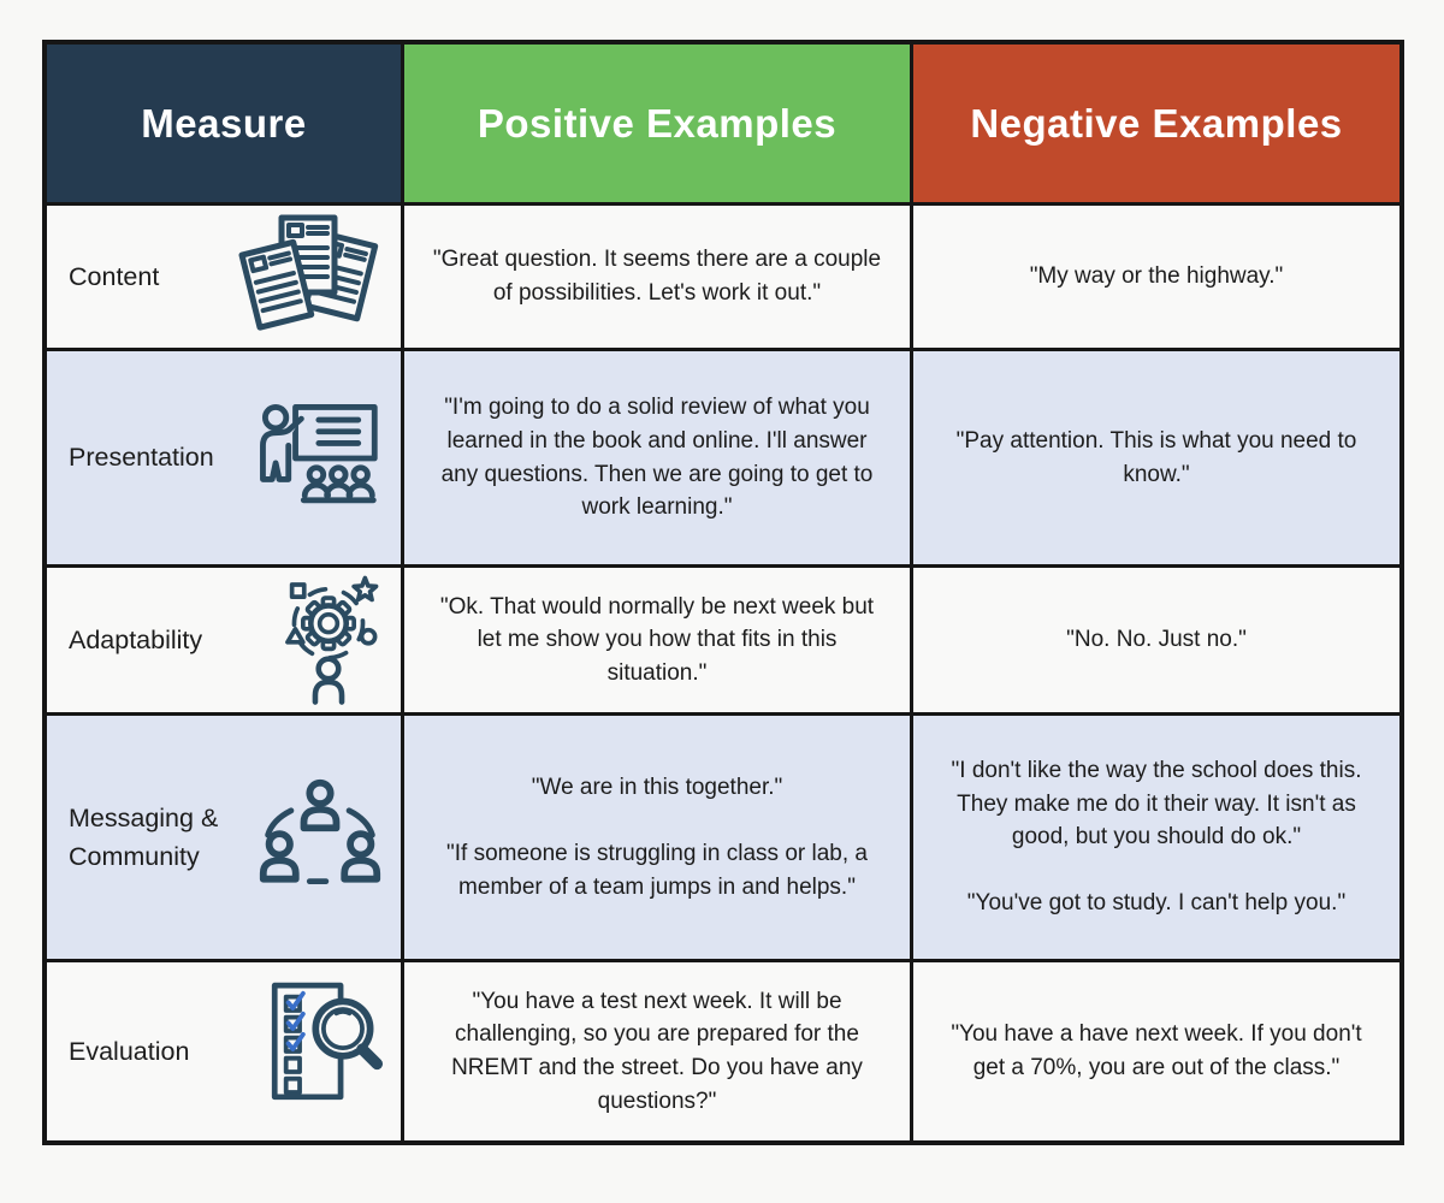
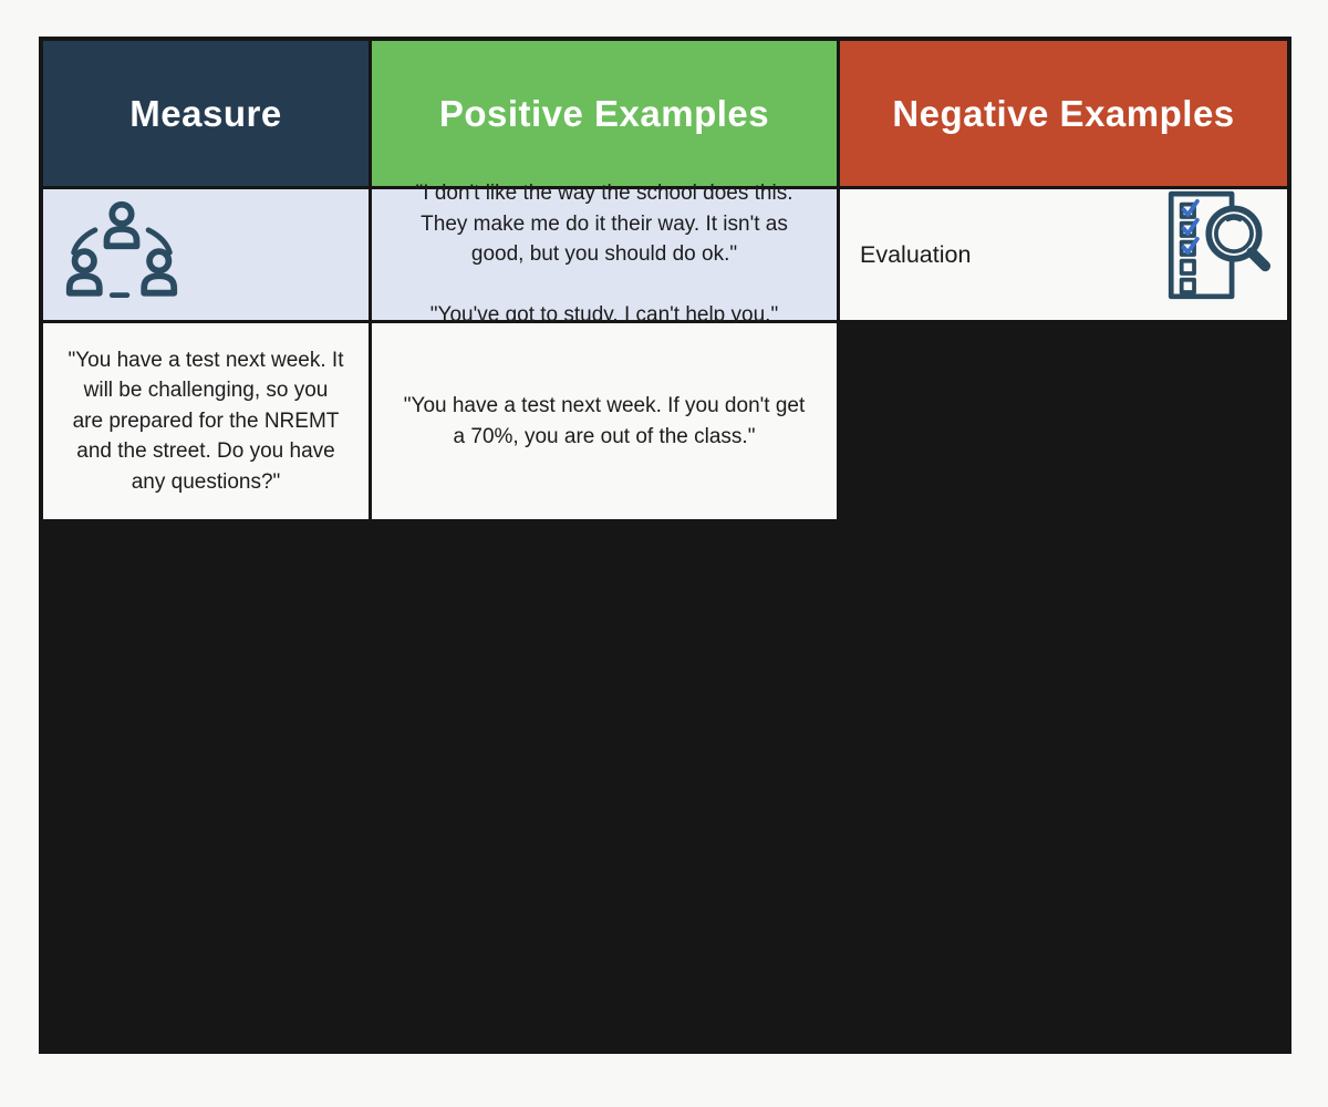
  Measure
  Positive Examples
  Negative Examples
- Content
- "Great question. It seems there are a couple of possibilities. Let's work it out."
- "My way or the highway."
- Presentation
- "I'm going to do a solid review of what you learned in the book and online. I'll answer any questions. Then we are going to get to work learning."
- "Pay attention. This is what you need to know."
- Adaptability
- "Ok. That would normally be next week but let me show you how that fits in this situation."
- "No. No. Just no."
- Messaging & Community
- "We are in this together."
- "If someone is struggling in class or lab, a member of a team jumps in and helps."
  "I don't like the way the school does this. They make me do it their way. It isn't as good, but you should do ok."
  "You've got to study. I can't help you."
  Evaluation
  "You have a test next week. It will be challenging, so you are prepared for the NREMT and the street. Do you have any questions?"
- "You have a have next week. If you don't get a 70%, you are out of the class."
+ "You have a test next week. If you don't get a 70%, you are out of the class."
